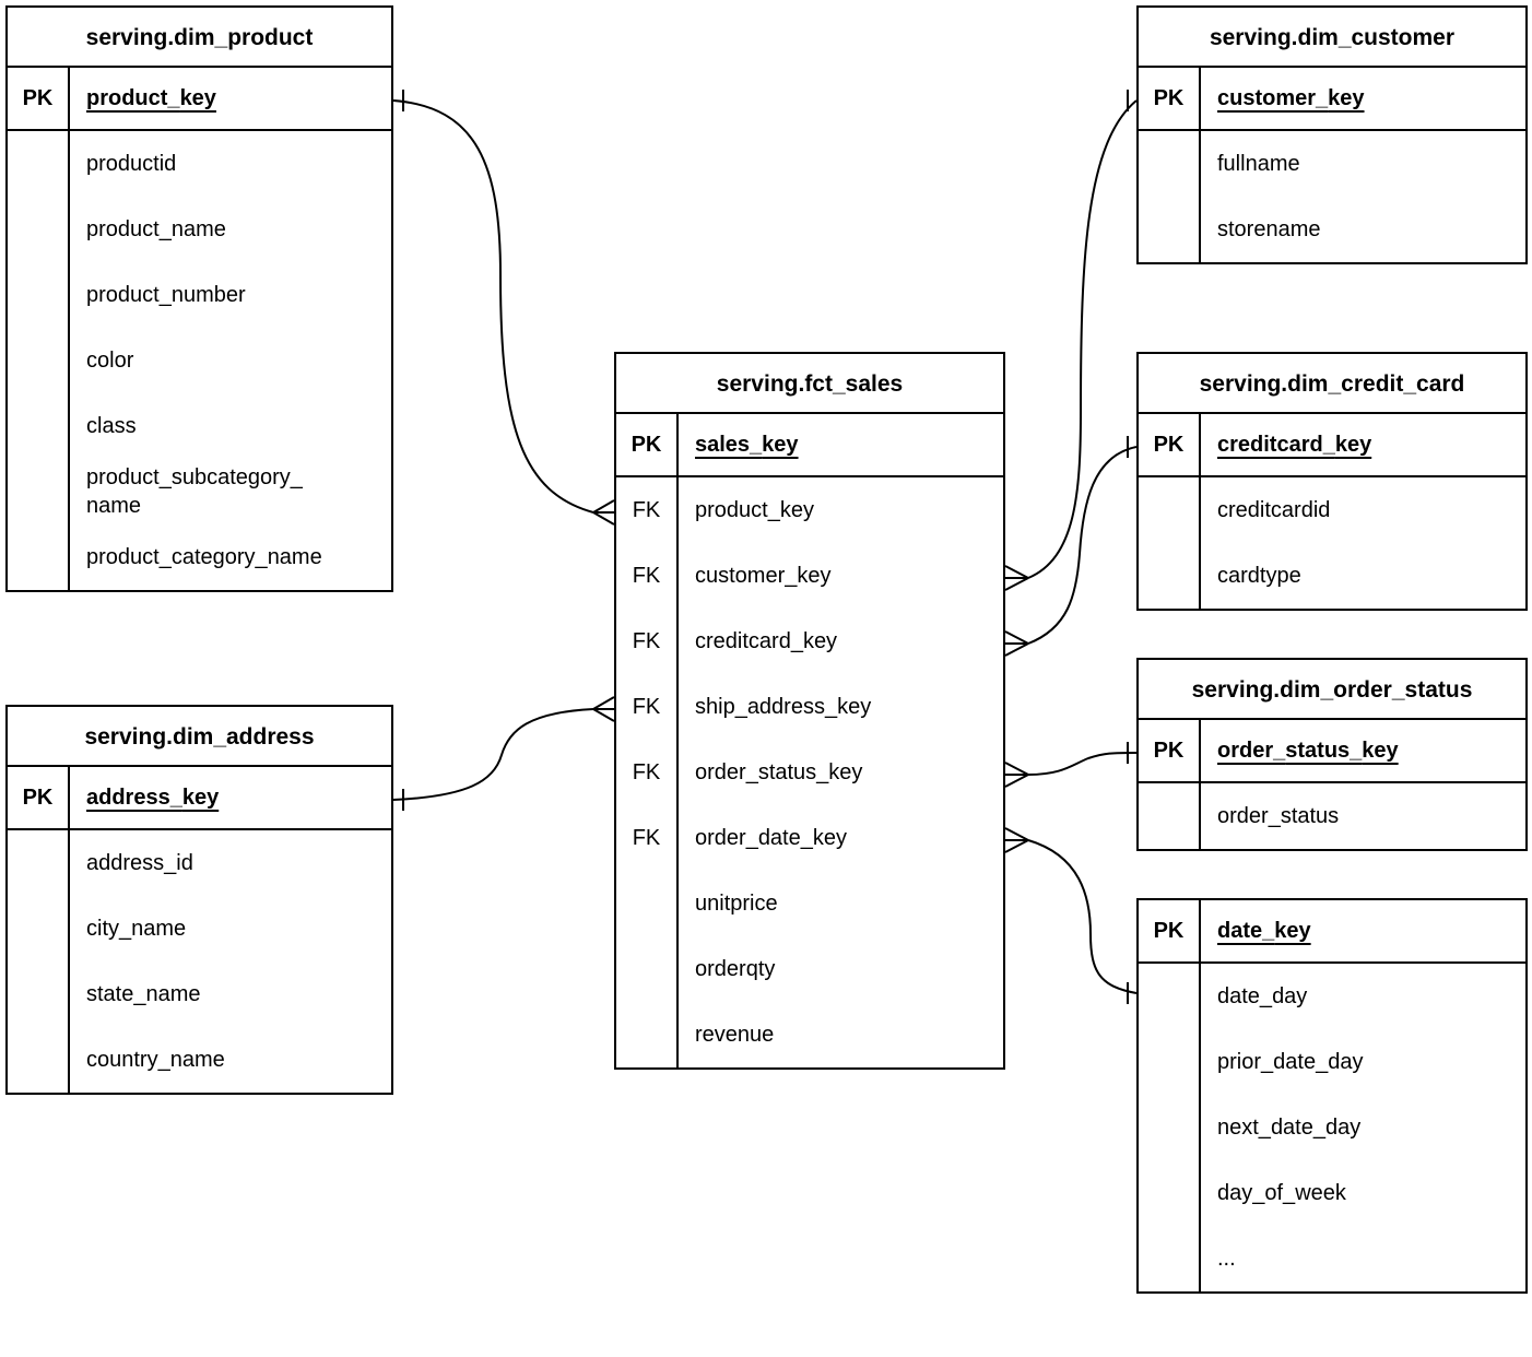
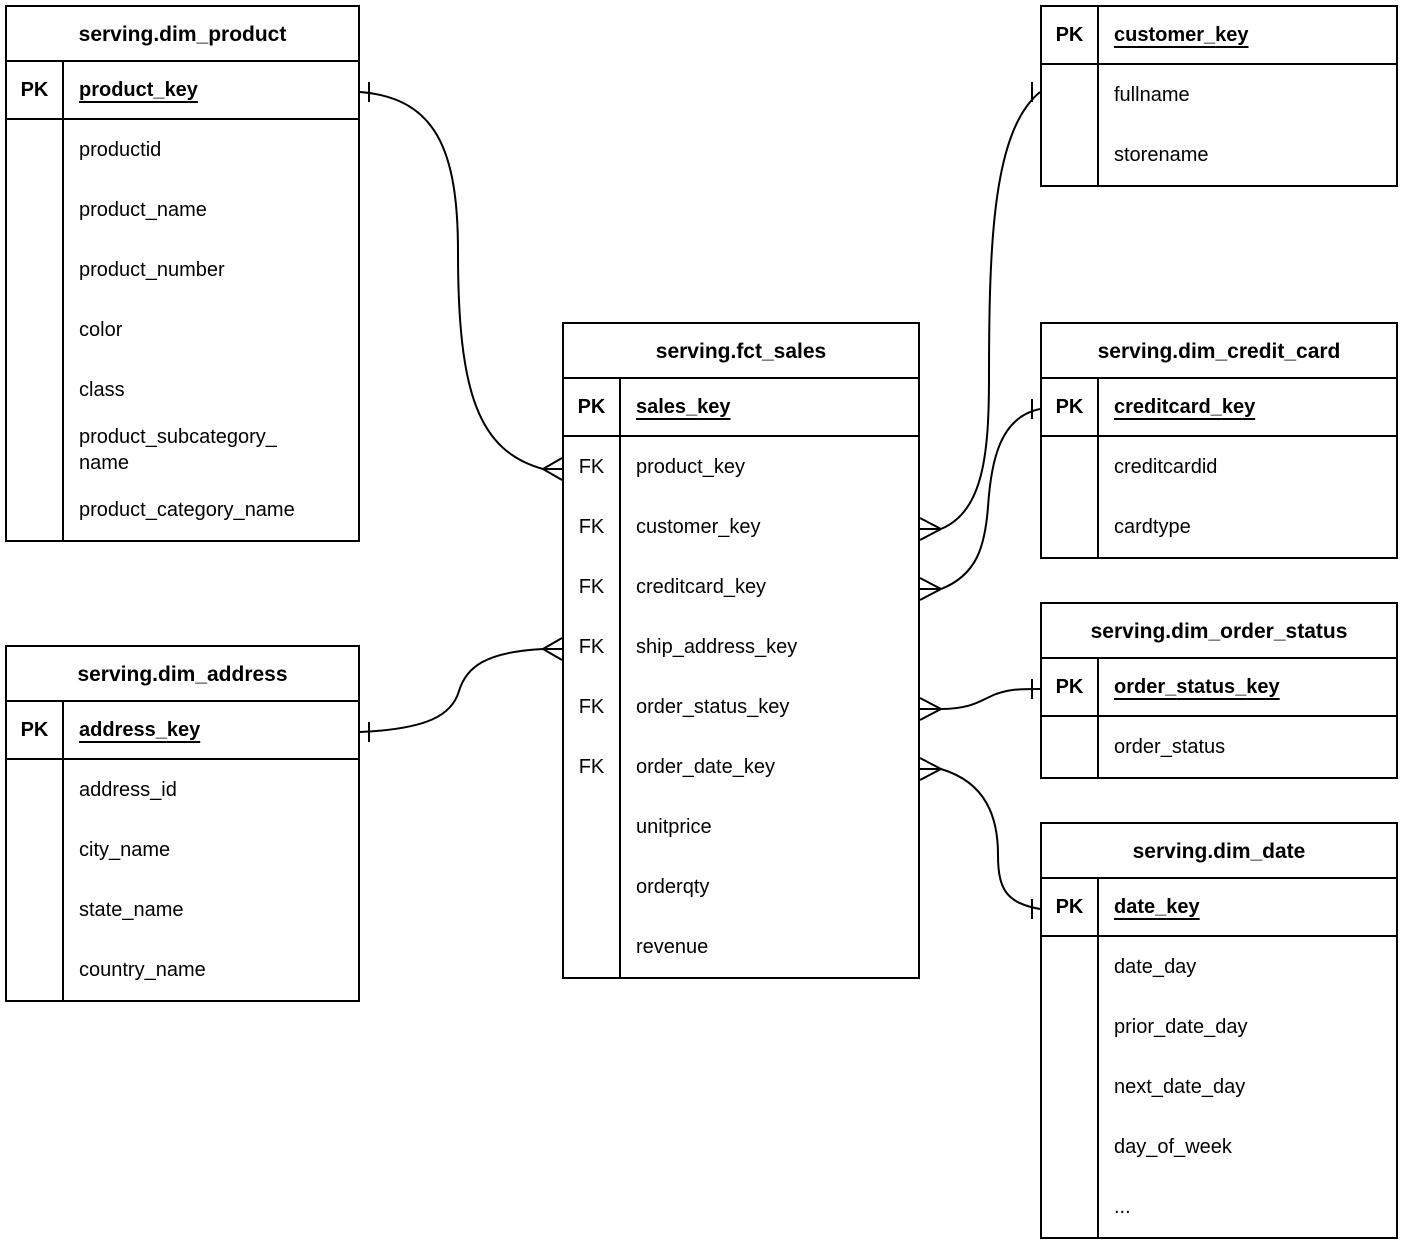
  serving.dim_product
  PK
  product_key
  productid
  product_name
  product_number
  color
  class
  product_subcategory_name
  product_category_name
  serving.dim_address
  PK
  address_key
  address_id
  city_name
  state_name
  country_name
  serving.fct_sales
  PK
  sales_key
  FK
  product_key
  FK
  customer_key
  FK
  creditcard_key
  FK
  ship_address_key
  FK
  order_status_key
  FK
  order_date_key
  unitprice
  orderqty
  revenue
- serving.dim_customer
  PK
  customer_key
  fullname
  storename
  serving.dim_credit_card
  PK
  creditcard_key
  creditcardid
  cardtype
  serving.dim_order_status
  PK
  order_status_key
  order_status
+ serving.dim_date
  PK
  date_key
  date_day
  prior_date_day
  next_date_day
  day_of_week
  ...
